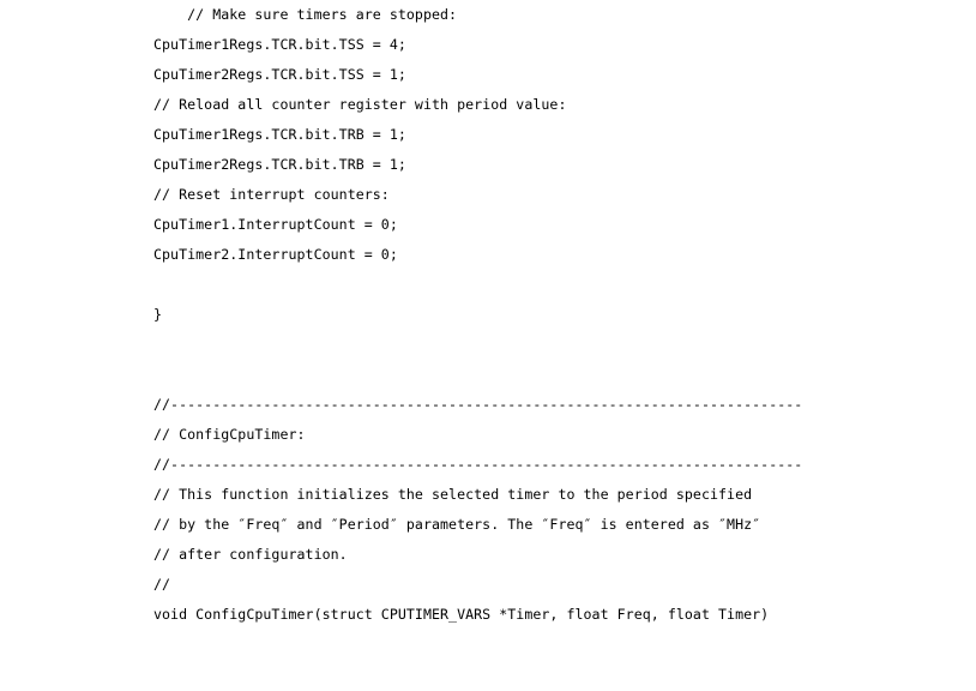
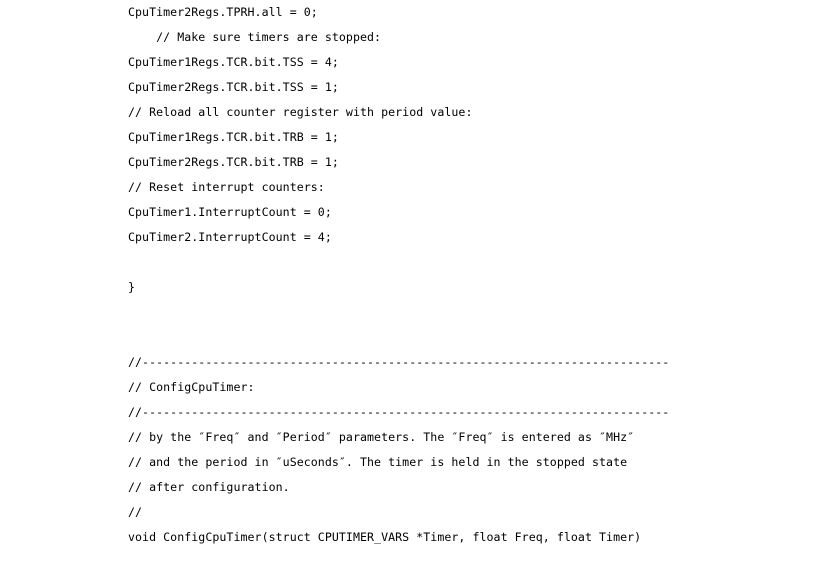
+ CpuTimer2Regs.TPRH.all = 0;
  // Make sure timers are stopped:
  CpuTimer1Regs.TCR.bit.TSS = 4;
  CpuTimer2Regs.TCR.bit.TSS = 1;
  // Reload all counter register with period value:
  CpuTimer1Regs.TCR.bit.TRB = 1;
  CpuTimer2Regs.TCR.bit.TRB = 1;
  // Reset interrupt counters:
  CpuTimer1.InterruptCount = 0;
- CpuTimer2.InterruptCount = 0;
+ CpuTimer2.InterruptCount = 4;
  }
  //---------------------------------------------------------------------------
  // ConfigCpuTimer:
  //---------------------------------------------------------------------------
- // This function initializes the selected timer to the period specified
  // by the ″Freq″ and ″Period″ parameters. The ″Freq″ is entered as ″MHz″
+ // and the period in ″uSeconds″. The timer is held in the stopped state
  // after configuration.
  //
  void ConfigCpuTimer(struct CPUTIMER_VARS *Timer, float Freq, float Timer)
